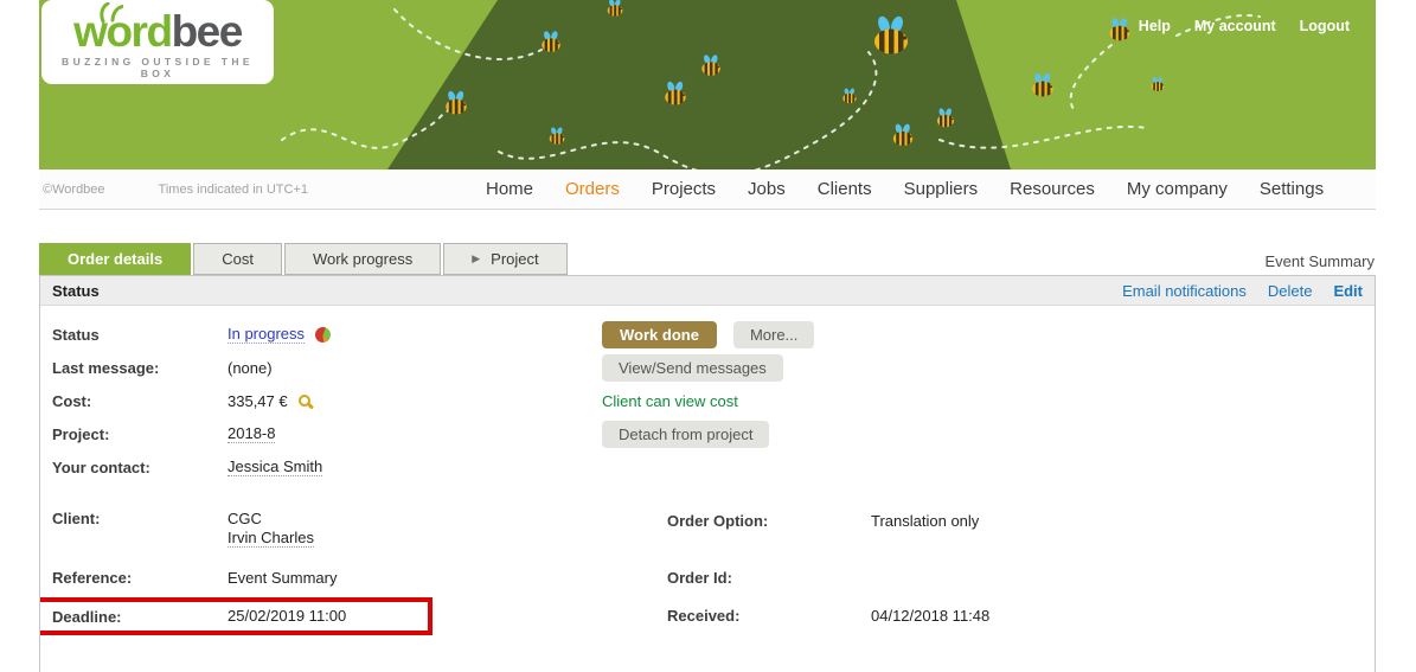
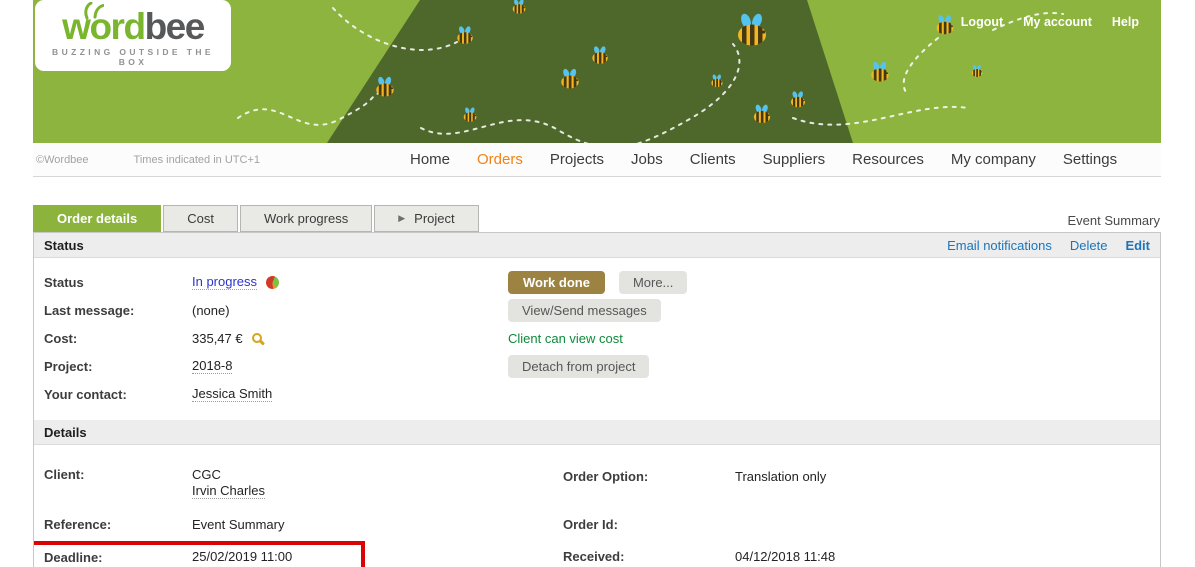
  wordbee
  BUZZING OUTSIDE THE BOX
- Help
+ Logout
  My account
- Logout
+ Help
  ©Wordbee
  Times indicated in UTC+1
  Home
  Orders
  Projects
  Jobs
  Clients
  Suppliers
  Resources
  My company
  Settings
  Order details
  Cost
  Work progress
  ▶
  Project
  Event Summary
  Status
  Email notifications
  Delete
  Edit
  Status
  In progress
  Work done
  More...
  Last message:
  (none)
  View/Send messages
  Cost:
  335,47 €
  Client can view cost
  Project:
  2018-8
  Detach from project
  Your contact:
  Jessica Smith
+ Details
  Client:
  CGC
  Irvin Charles
  Order Option:
  Translation only
  Reference:
  Event Summary
  Order Id:
  Deadline:
  25/02/2019 11:00
  Received:
  04/12/2018 11:48
